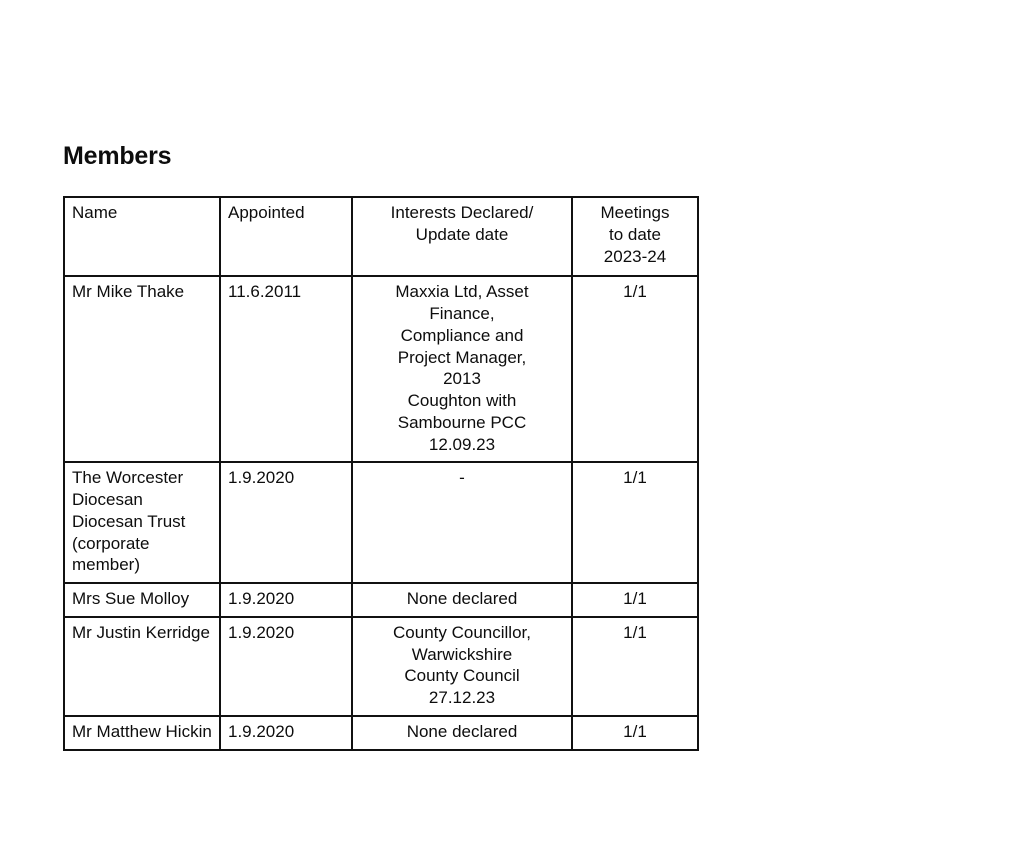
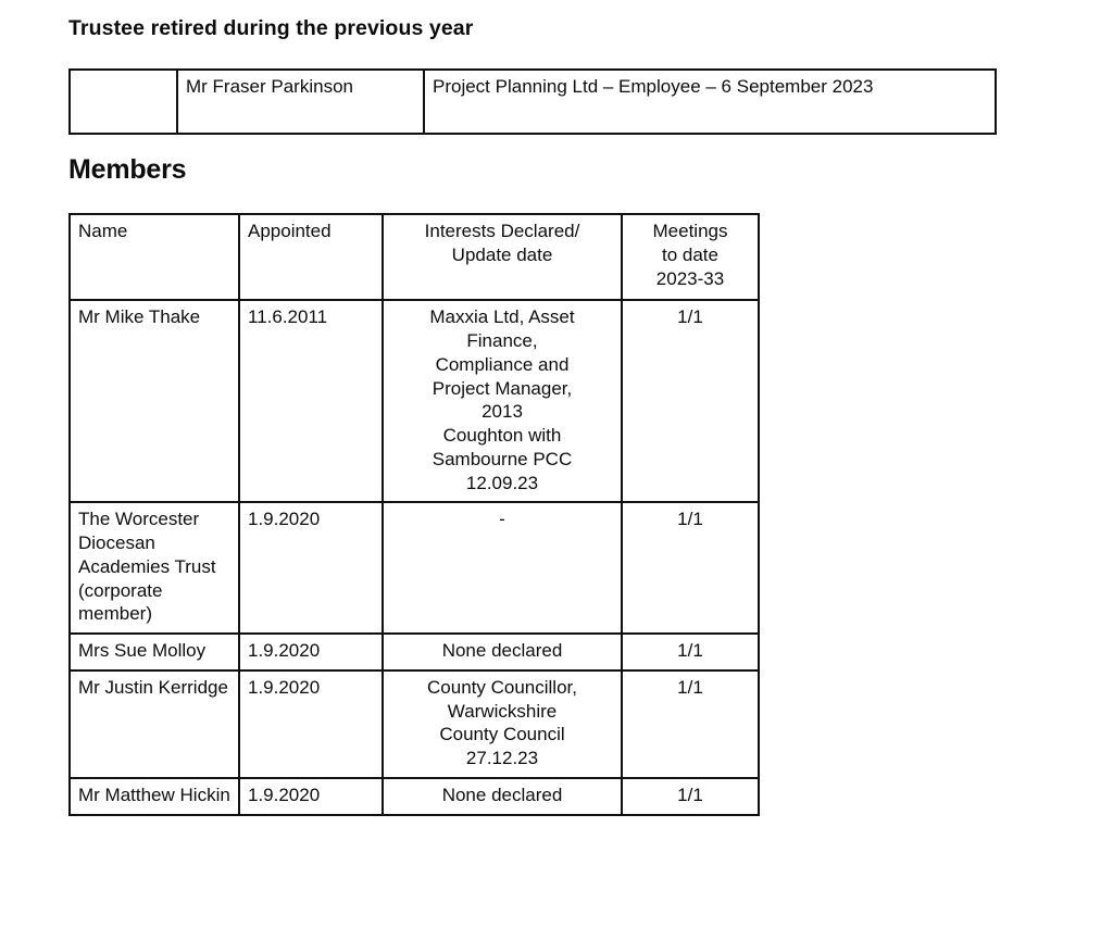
+ Trustee retired during the previous year
+ 	Mr Fraser Parkinson	Project Planning Ltd – Employee – 6 September 2023
  Members
- Name	Appointed	Interests Declared/Update date	Meetingsto date2023-24
+ Name	Appointed	Interests Declared/Update date	Meetingsto date2023-33
  Mr Mike Thake	11.6.2011	Maxxia Ltd, Asset Finance, Compliance and Project Manager, 2013 Coughton with Sambourne PCC 12.09.23	1/1
- The Worcester Diocesan Diocesan Trust (corporate member)	1.9.2020	-	1/1
+ The Worcester Diocesan Academies Trust (corporate member)	1.9.2020	-	1/1
  Mrs Sue Molloy	1.9.2020	None declared	1/1
  Mr Justin Kerridge	1.9.2020	County Councillor, Warwickshire County Council 27.12.23	1/1
  Mr Matthew Hickin	1.9.2020	None declared	1/1
